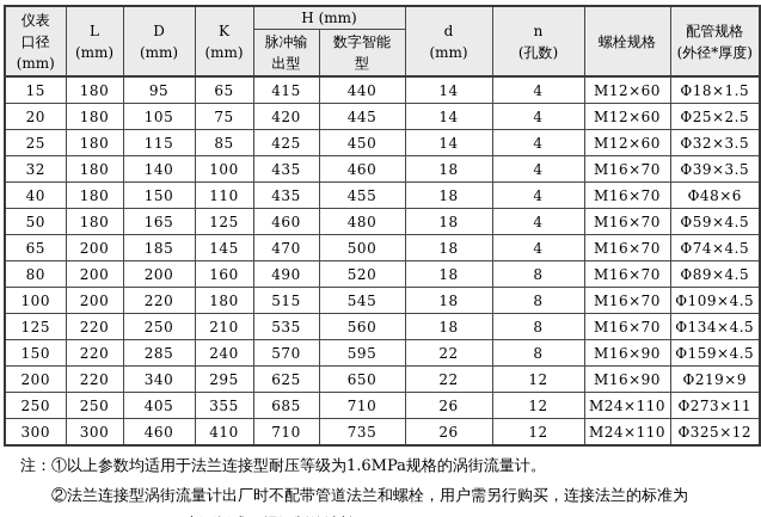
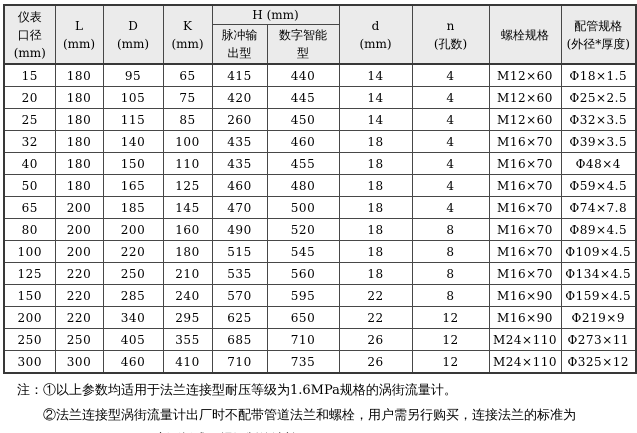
  仪表 口径 (mm)	L (mm)	D (mm)	K (mm)	H (mm)	d (mm)	n (孔数)	螺栓规格	配管规格 (外径*厚度)
  脉冲输 出型	数字智能 型
  15	180	95	65	415	440	14	4	M12×60	Φ18×1.5
  20	180	105	75	420	445	14	4	M12×60	Φ25×2.5
- 25	180	115	85	425	450	14	4	M12×60	Φ32×3.5
+ 25	180	115	85	260	450	14	4	M12×60	Φ32×3.5
  32	180	140	100	435	460	18	4	M16×70	Φ39×3.5
- 40	180	150	110	435	455	18	4	M16×70	Φ48×6
+ 40	180	150	110	435	455	18	4	M16×70	Φ48×4
  50	180	165	125	460	480	18	4	M16×70	Φ59×4.5
- 65	200	185	145	470	500	18	4	M16×70	Φ74×4.5
+ 65	200	185	145	470	500	18	4	M16×70	Φ74×7.8
  80	200	200	160	490	520	18	8	M16×70	Φ89×4.5
  100	200	220	180	515	545	18	8	M16×70	Φ109×4.5
  125	220	250	210	535	560	18	8	M16×70	Φ134×4.5
  150	220	285	240	570	595	22	8	M16×90	Φ159×4.5
  200	220	340	295	625	650	22	12	M16×90	Φ219×9
  250	250	405	355	685	710	26	12	M24×110	Φ273×11
  300	300	460	410	710	735	26	12	M24×110	Φ325×12
  注：①以上参数均适用于法兰连接型耐压等级为1.6MPa规格的涡街流量计。
  ②法兰连接型涡街流量计出厂时不配带管道法兰和螺栓，用户需另行购买，连接法兰的标准为
